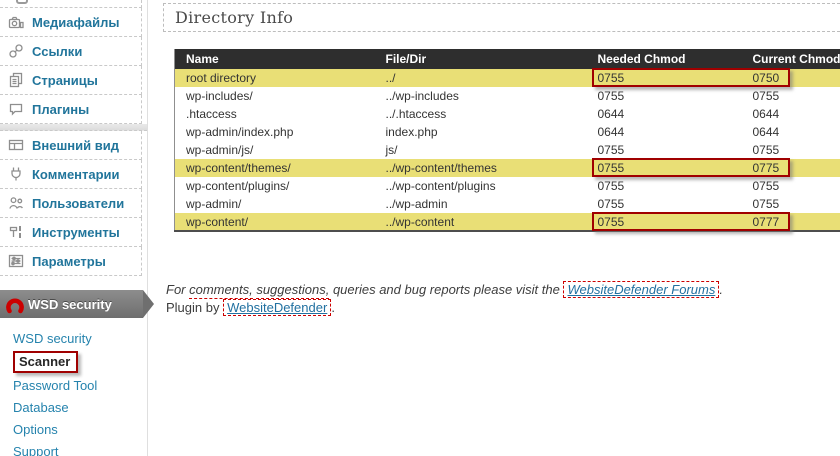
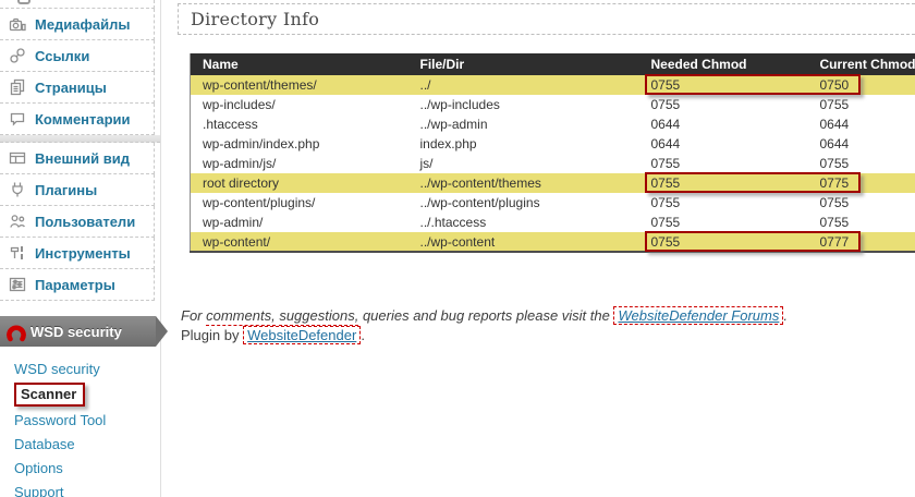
  Медиафайлы
  Ссылки
  Страницы
- Плагины
+ Комментарии
  Внешний вид
- Комментарии
+ Плагины
  Пользователи
  Инструменты
  Параметры
  WSD security
  WSD security
  Scanner
  Password Tool
  Database
  Options
  Support
  Directory Info
  Name	File/Dir	Needed Chmod	Current Chmod
- root directory	../	0755	0750
+ wp-content/themes/	../	0755	0750
  wp-includes/	../wp-includes	0755	0755
- .htaccess	../.htaccess	0644	0644
+ .htaccess	../wp-admin	0644	0644
  wp-admin/index.php	index.php	0644	0644
  wp-admin/js/	js/	0755	0755
- wp-content/themes/	../wp-content/themes	0755	0775
+ root directory	../wp-content/themes	0755	0775
  wp-content/plugins/	../wp-content/plugins	0755	0755
- wp-admin/	../wp-admin	0755	0755
+ wp-admin/	../.htaccess	0755	0755
  wp-content/	../wp-content	0755	0777
  For comments, suggestions, queries and bug reports please visit the WebsiteDefender Forums .
  Plugin by WebsiteDefender .
